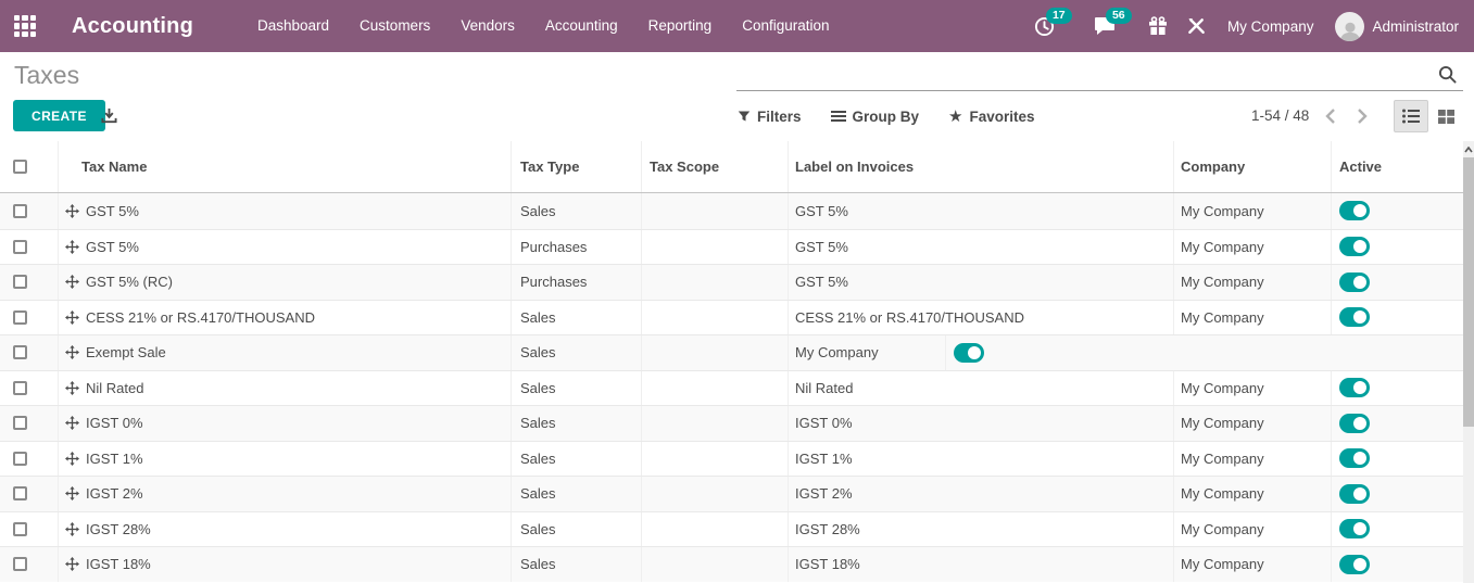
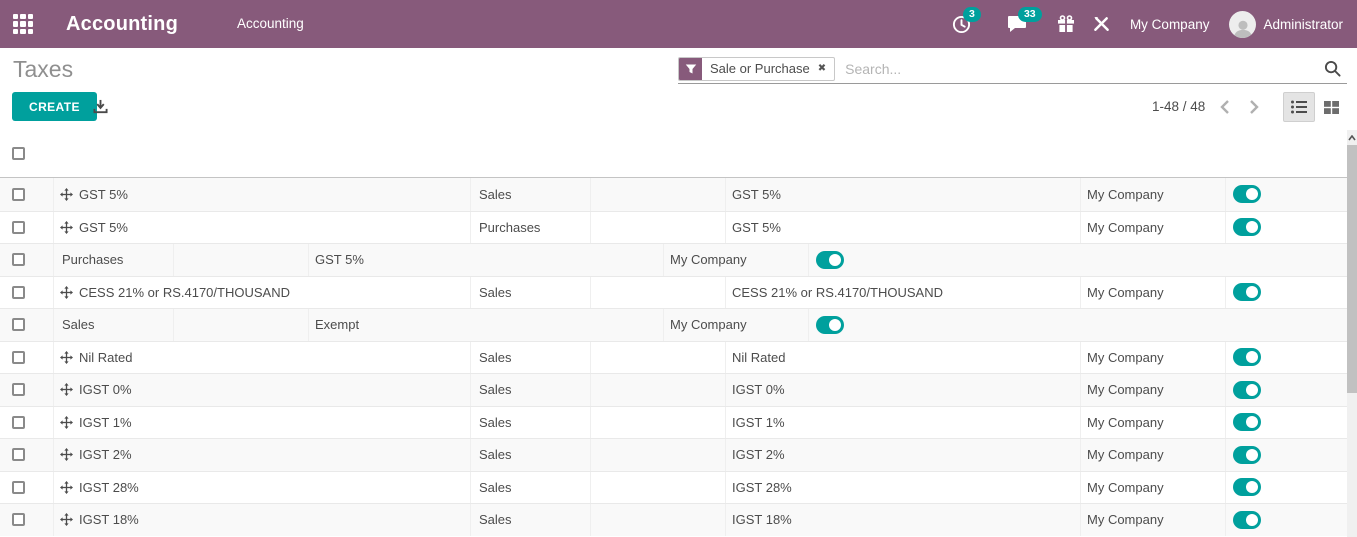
  Accounting
- Dashboard
- Customers
- Vendors
  Accounting
- Reporting
- Configuration
- 17
+ 3
- 56
+ 33
  My Company
  Administrator
  Taxes
+ Sale or Purchase
+ ✖
+ Search...
  CREATE
- Filters
- Group By
- ★
- Favorites
- 1-54 / 48
+ 1-48 / 48
- Tax Name
- Tax Type
- Tax Scope
- Label on Invoices
- Company
- Active
  GST 5%
  Sales
  GST 5%
  My Company
  GST 5%
  Purchases
  GST 5%
  My Company
- GST 5% (RC)
  Purchases
  GST 5%
  My Company
  CESS 21% or RS.4170/THOUSAND
  Sales
  CESS 21% or RS.4170/THOUSAND
  My Company
- Exempt Sale
  Sales
+ Exempt
  My Company
  Nil Rated
  Sales
  Nil Rated
  My Company
  IGST 0%
  Sales
  IGST 0%
  My Company
  IGST 1%
  Sales
  IGST 1%
  My Company
  IGST 2%
  Sales
  IGST 2%
  My Company
  IGST 28%
  Sales
  IGST 28%
  My Company
  IGST 18%
  Sales
  IGST 18%
  My Company
